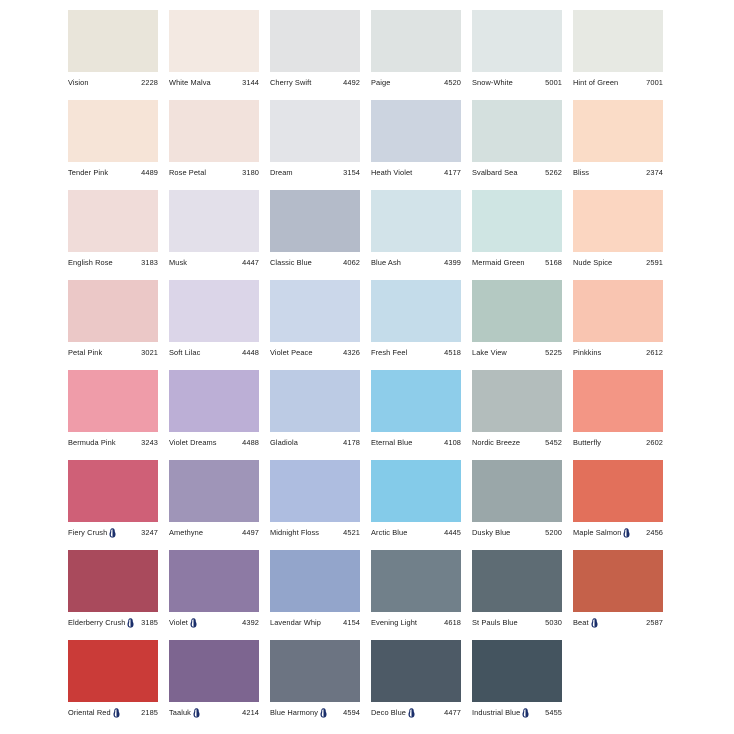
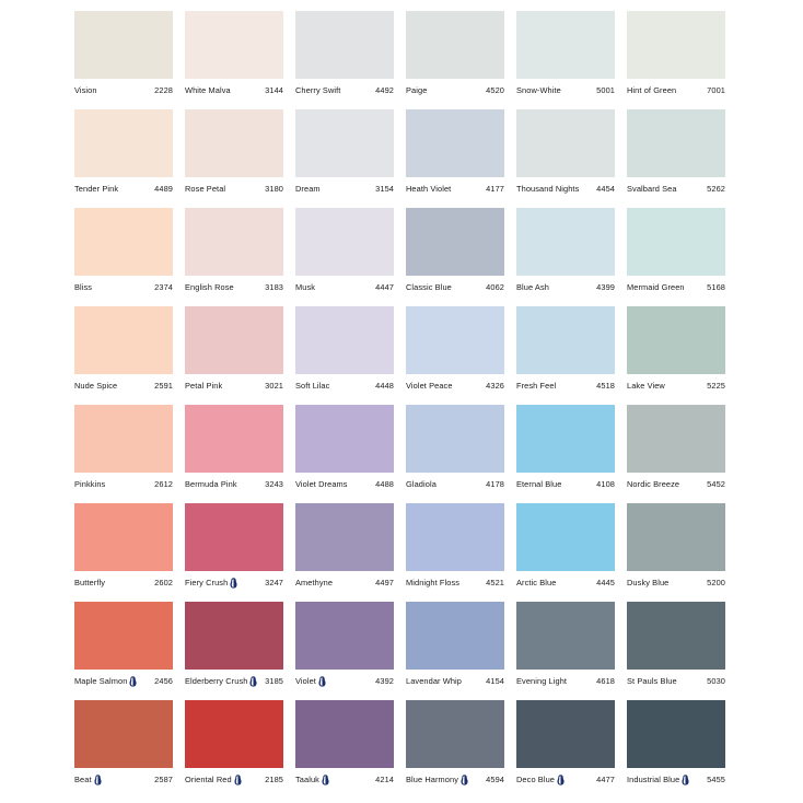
  Vision
  2228
  White Malva
  3144
  Cherry Swift
  4492
  Paige
  4520
  Snow-White
  5001
  Hint of Green
  7001
  Tender Pink
  4489
  Rose Petal
  3180
  Dream
  3154
  Heath Violet
  4177
+ Thousand Nights
+ 4454
  Svalbard Sea
  5262
  Bliss
  2374
  English Rose
  3183
  Musk
  4447
  Classic Blue
  4062
  Blue Ash
  4399
  Mermaid Green
  5168
  Nude Spice
  2591
  Petal Pink
  3021
  Soft Lilac
  4448
  Violet Peace
  4326
  Fresh Feel
  4518
  Lake View
  5225
  Pinkkins
  2612
  Bermuda Pink
  3243
  Violet Dreams
  4488
  Gladiola
  4178
  Eternal Blue
  4108
  Nordic Breeze
  5452
  Butterfly
  2602
  Fiery Crush
  3247
  Amethyne
  4497
  Midnight Floss
  4521
  Arctic Blue
  4445
  Dusky Blue
  5200
  Maple Salmon
  2456
  Elderberry Crush
  3185
  Violet
  4392
  Lavendar Whip
  4154
  Evening Light
  4618
  St Pauls Blue
  5030
  Beat
  2587
  Oriental Red
  2185
  Taaluk
  4214
  Blue Harmony
  4594
  Deco Blue
  4477
  Industrial Blue
  5455
